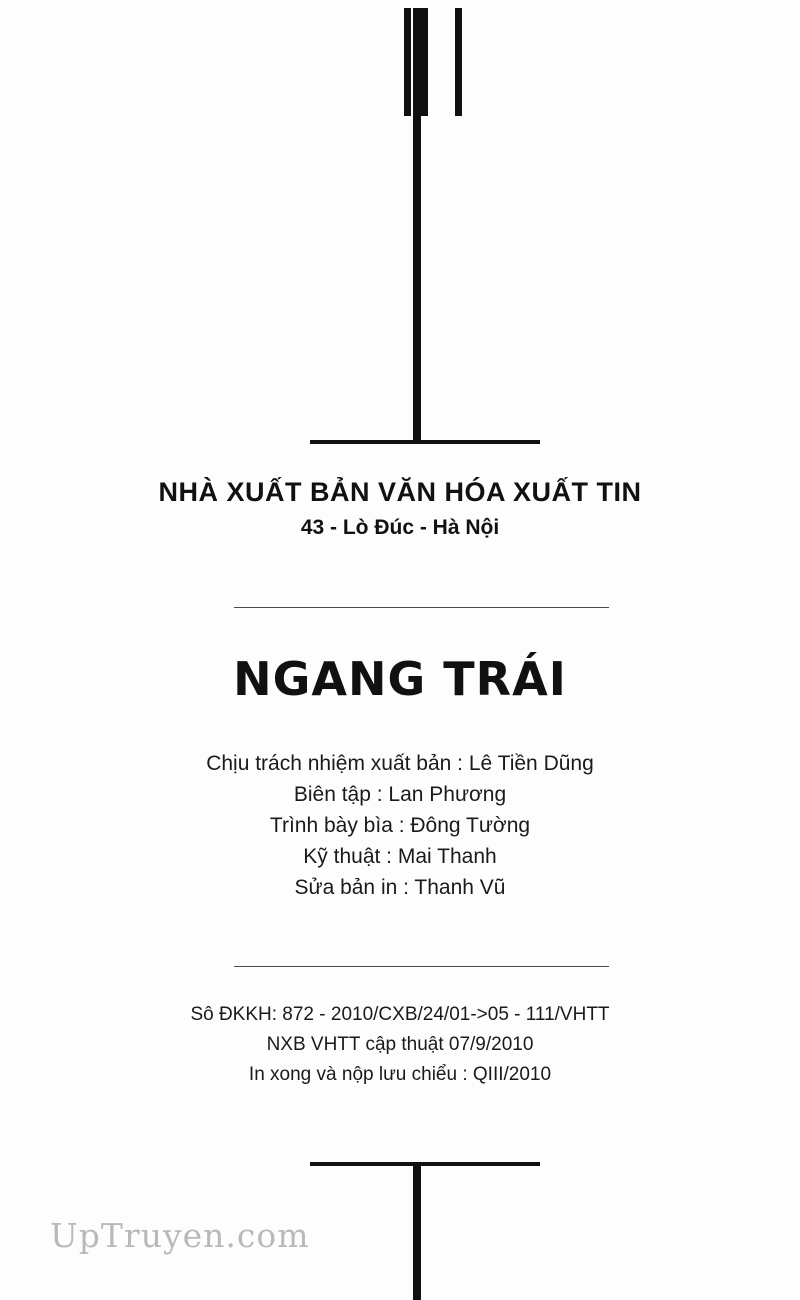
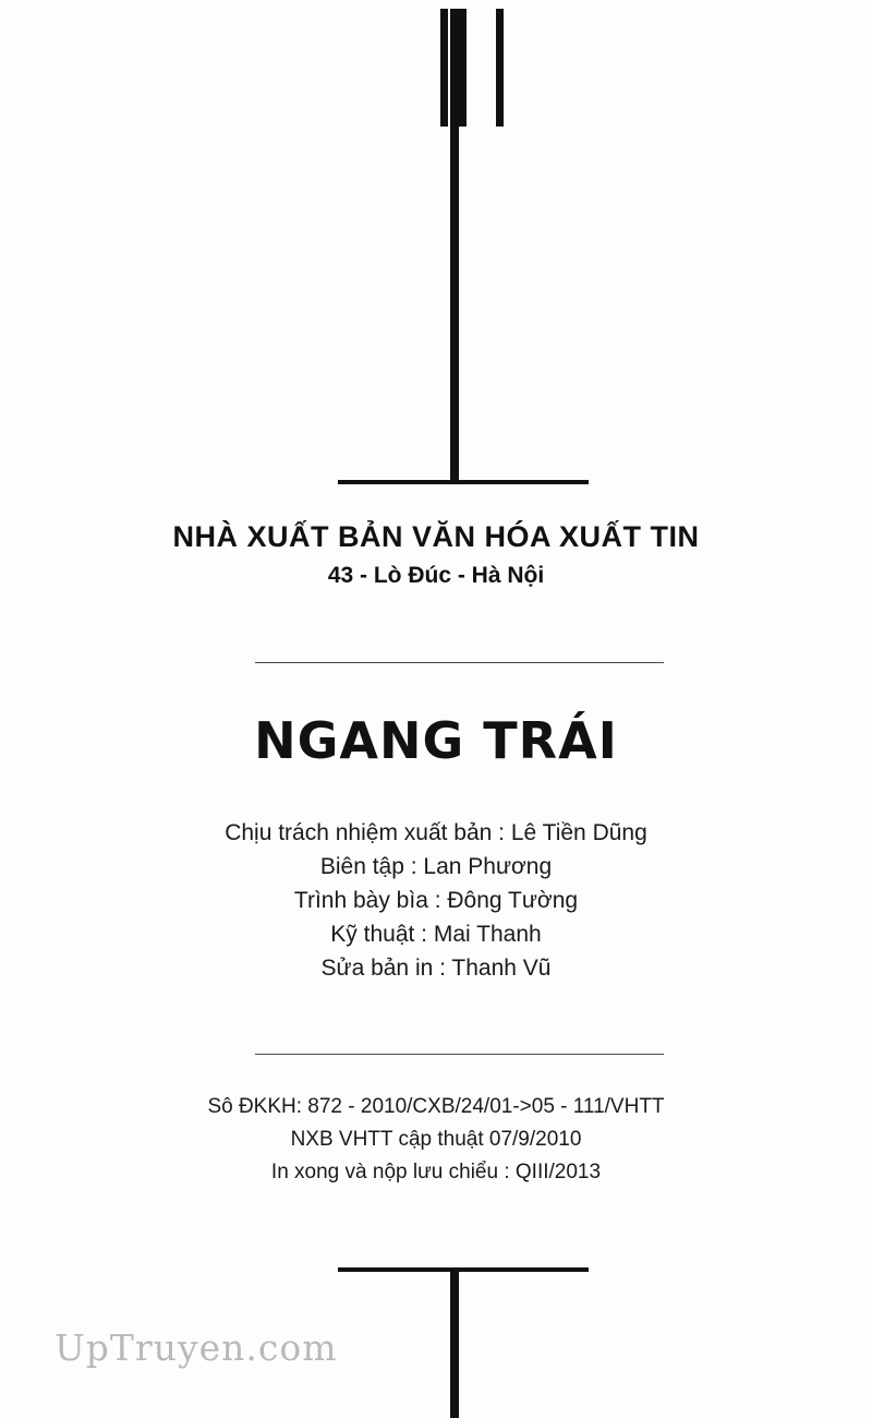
  NHÀ XUẤT BẢN VĂN HÓA XUẤT TIN
  43 - Lò Đúc - Hà Nội
  NGANG TRÁI
  Chịu trách nhiệm xuất bản : Lê Tiền Dũng
  Biên tập : Lan Phương
  Trình bày bìa : Đông Tường
  Kỹ thuật : Mai Thanh
  Sửa bản in : Thanh Vũ
  Sô ĐKKH: 872 - 2010/CXB/24/01->05 - 111/VHTT
  NXB VHTT cập thuật 07/9/2010
- In xong và nộp lưu chiểu : QIII/2010
+ In xong và nộp lưu chiểu : QIII/2013
  UpTruyen.com
